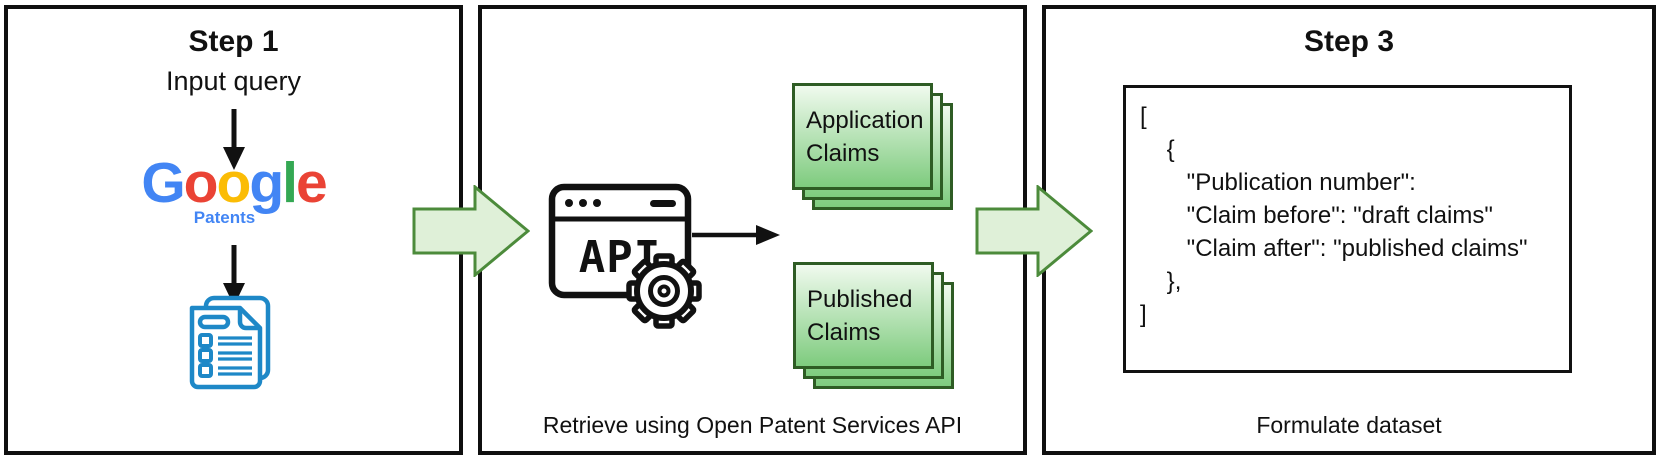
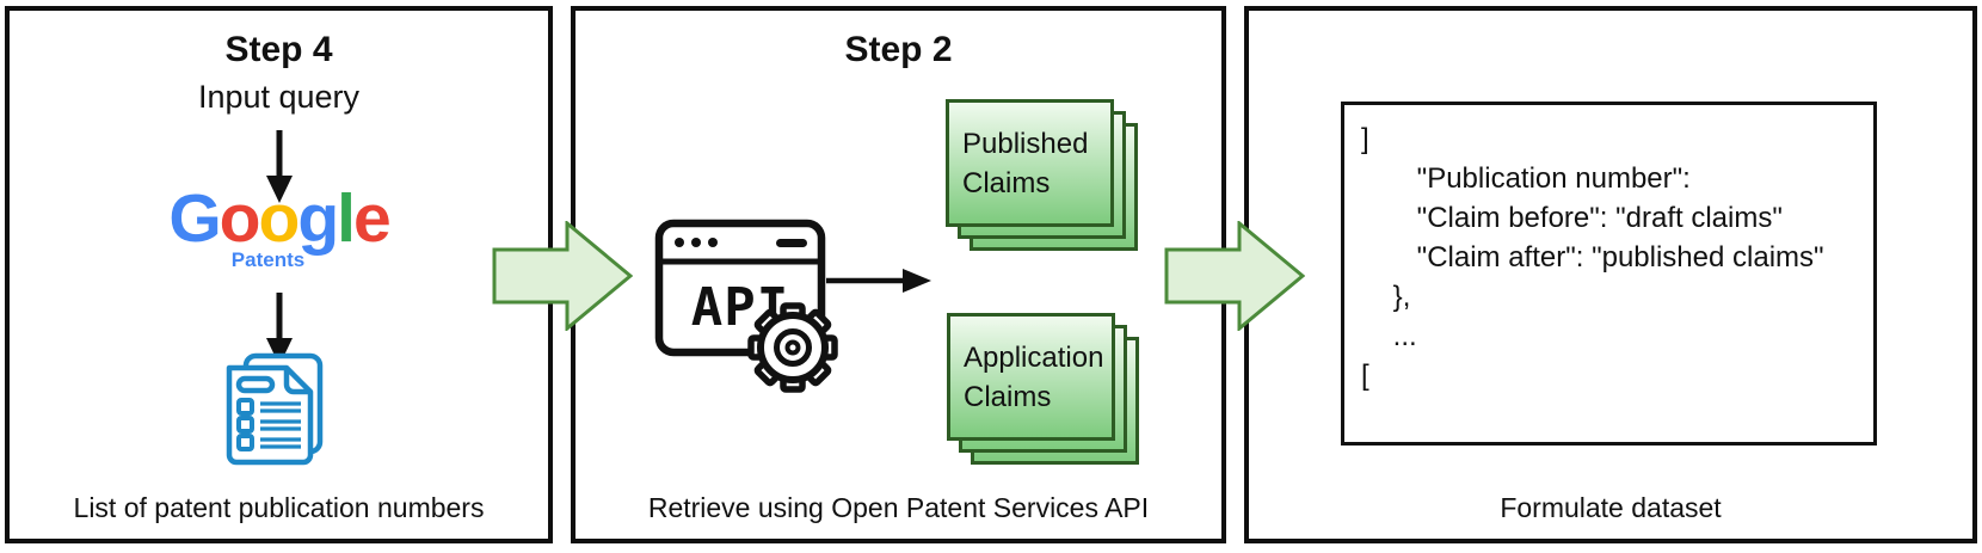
- Step 1
+ Step 4
  Input query
  Google
  Patents
+ List of patent publication numbers
+ Step 2
  API
- Application
+ Published
  Claims
- Published
+ Application
  Claims
  Retrieve using Open Patent Services API
- Step 3
- [
+ ]
- {
  "Publication number":
  "Claim before": "draft claims"
  "Claim after": "published claims"
  },
+ ...
- ]
+ [
  Formulate dataset
